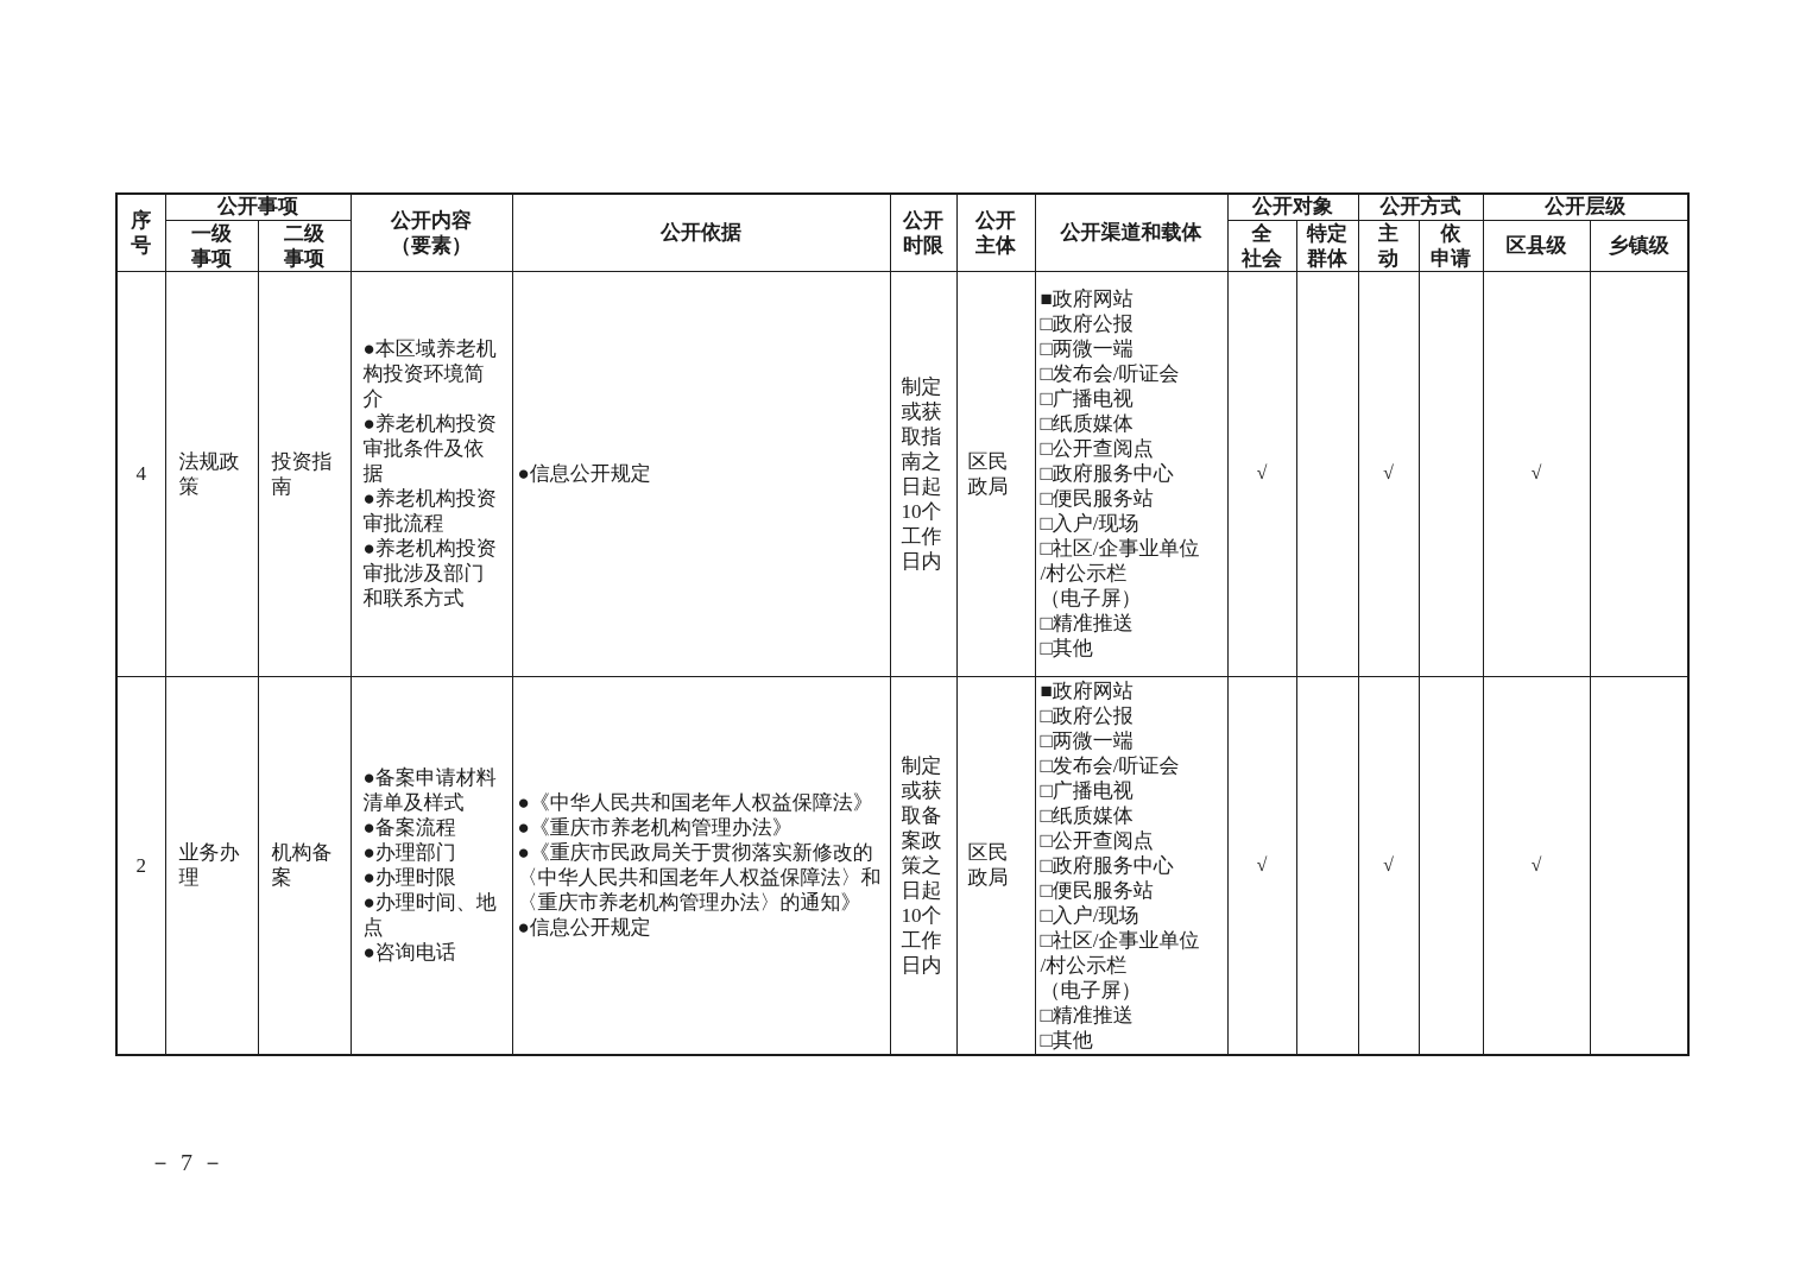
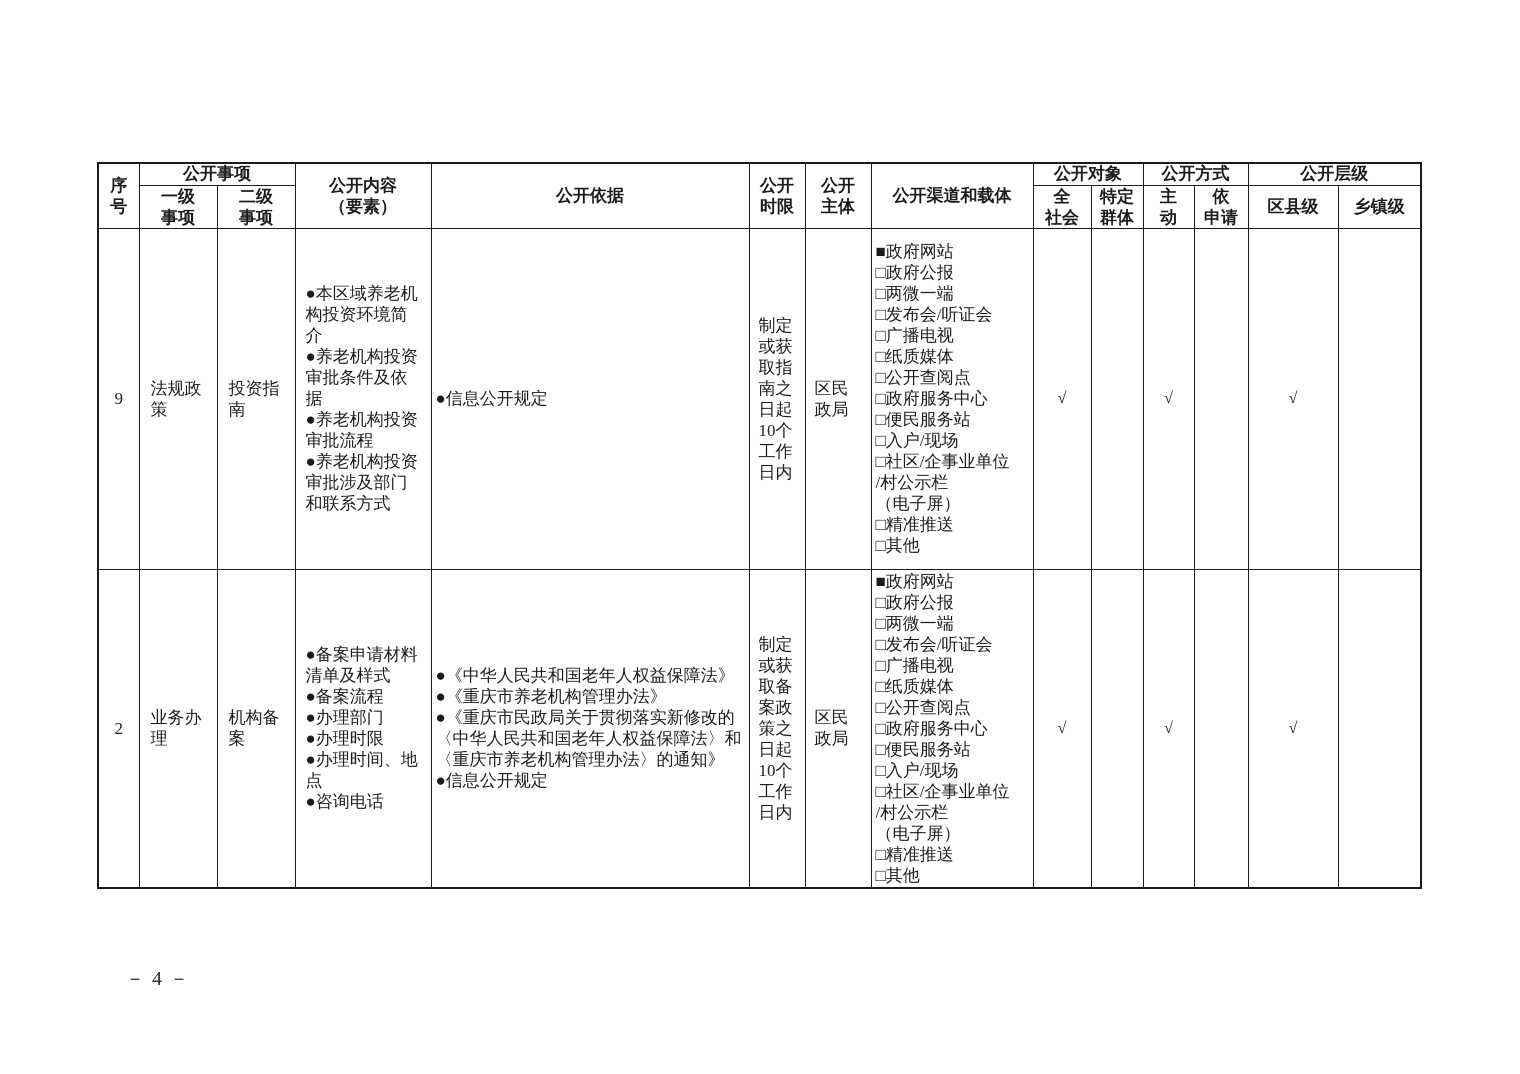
  序 号	公开事项	公开内容 （要素）	公开依据	公开 时限	公开 主体	公开渠道和载体	公开对象	公开方式	公开层级
  一级 事项	二级 事项	全 社会	特定 群体	主 动	依 申请	区县级	乡镇级
- 4	法规政策	投资指南	●本区域养老机构投资环境简介●养老机构投资审批条件及依据●养老机构投资审批流程●养老机构投资审批涉及部门和联系方式	●信息公开规定	制定或获取指南之日起10个工作日内	区民政局	■政府网站□政府公报□两微一端□发布会/听证会□广播电视□纸质媒体□公开查阅点□政府服务中心□便民服务站□入户/现场□社区/企事业单位 /村公示栏 （电子屏）□精准推送□其他	√		√		√
+ 9	法规政策	投资指南	●本区域养老机构投资环境简介●养老机构投资审批条件及依据●养老机构投资审批流程●养老机构投资审批涉及部门和联系方式	●信息公开规定	制定或获取指南之日起10个工作日内	区民政局	■政府网站□政府公报□两微一端□发布会/听证会□广播电视□纸质媒体□公开查阅点□政府服务中心□便民服务站□入户/现场□社区/企事业单位 /村公示栏 （电子屏）□精准推送□其他	√		√		√
  2	业务办理	机构备案	●备案申请材料清单及样式●备案流程●办理部门●办理时限●办理时间、地点●咨询电话	●《中华人民共和国老年人权益保障法》●《重庆市养老机构管理办法》●《重庆市民政局关于贯彻落实新修改的〈中华人民共和国老年人权益保障法〉和〈重庆市养老机构管理办法〉的通知》●信息公开规定	制定或获取备案政策之日起10个工作日内	区民政局	■政府网站□政府公报□两微一端□发布会/听证会□广播电视□纸质媒体□公开查阅点□政府服务中心□便民服务站□入户/现场□社区/企事业单位 /村公示栏 （电子屏）□精准推送□其他	√		√		√
- － 7 －
+ － 4 －
